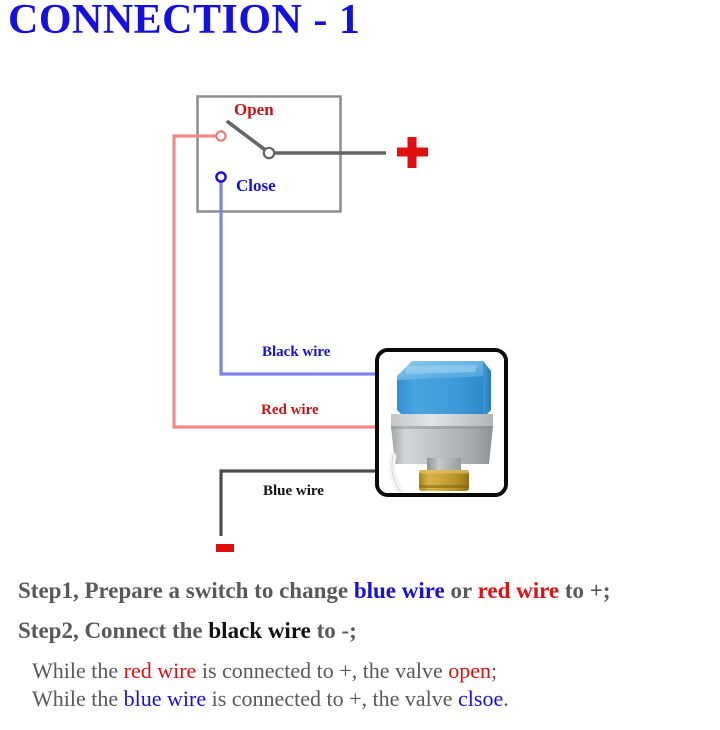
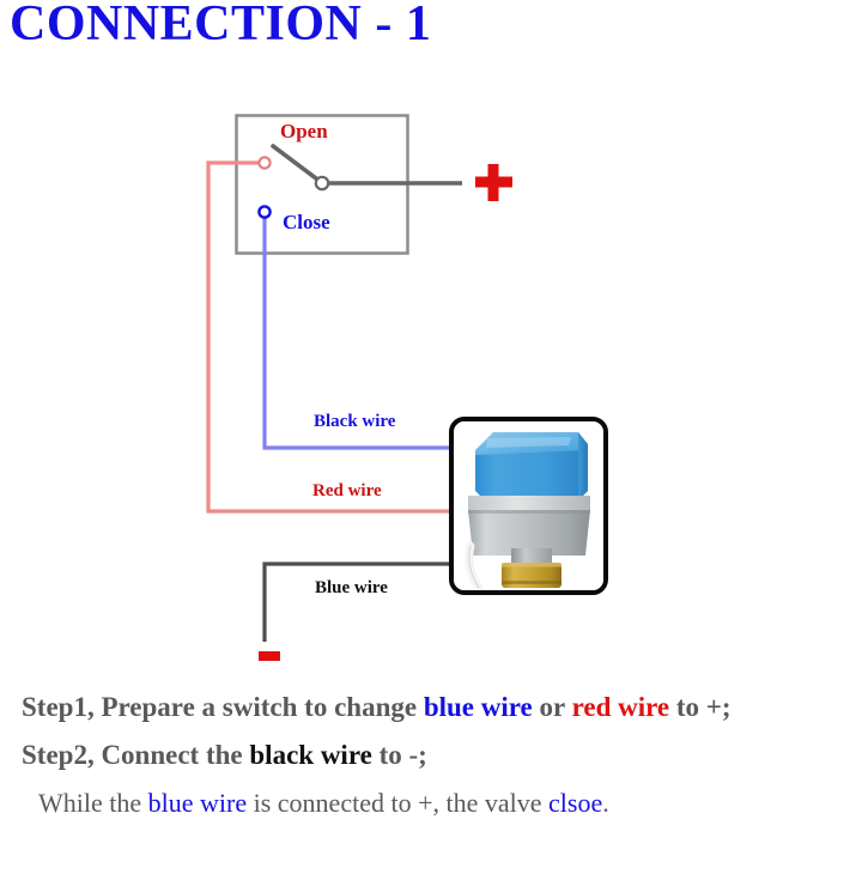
  CONNECTION - 1
  Open
  Close
  Black wire
  Red wire
  Blue wire
  Step1, Prepare a switch to change blue wire or red wire to +;
  Step2, Connect the black wire to -;
- While the red wire is connected to +, the valve open;
  While the blue wire is connected to +, the valve clsoe.
